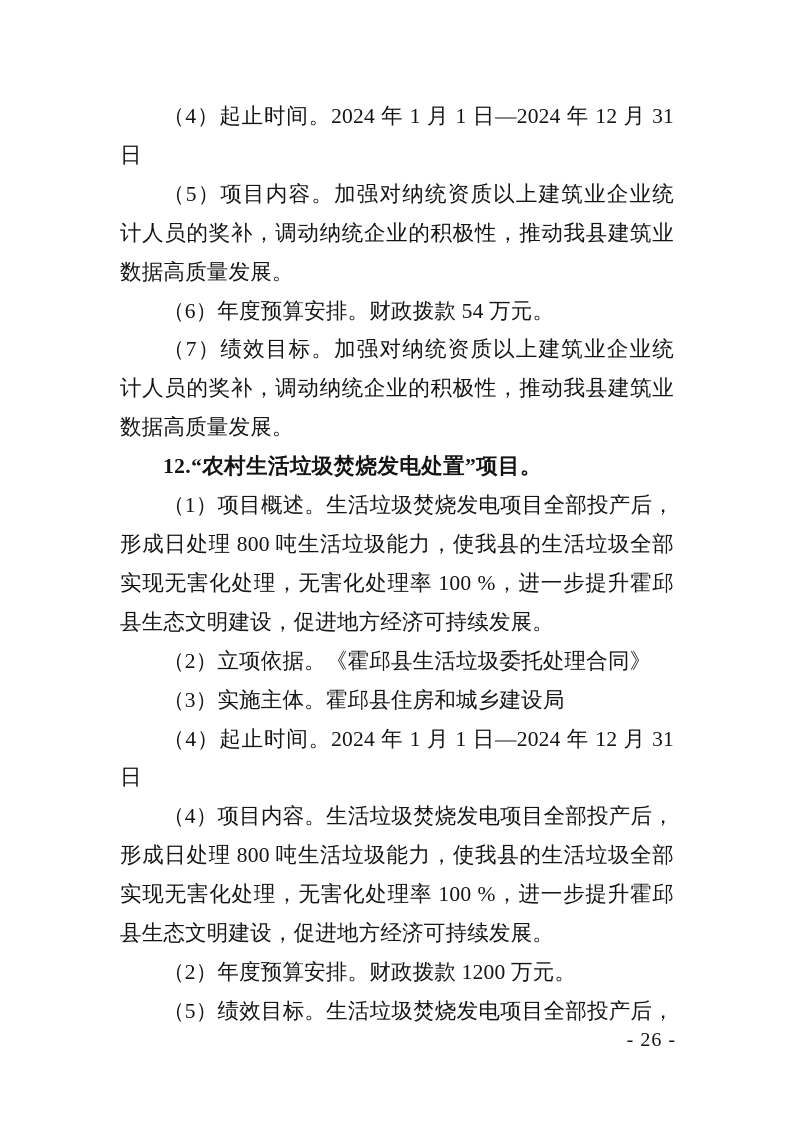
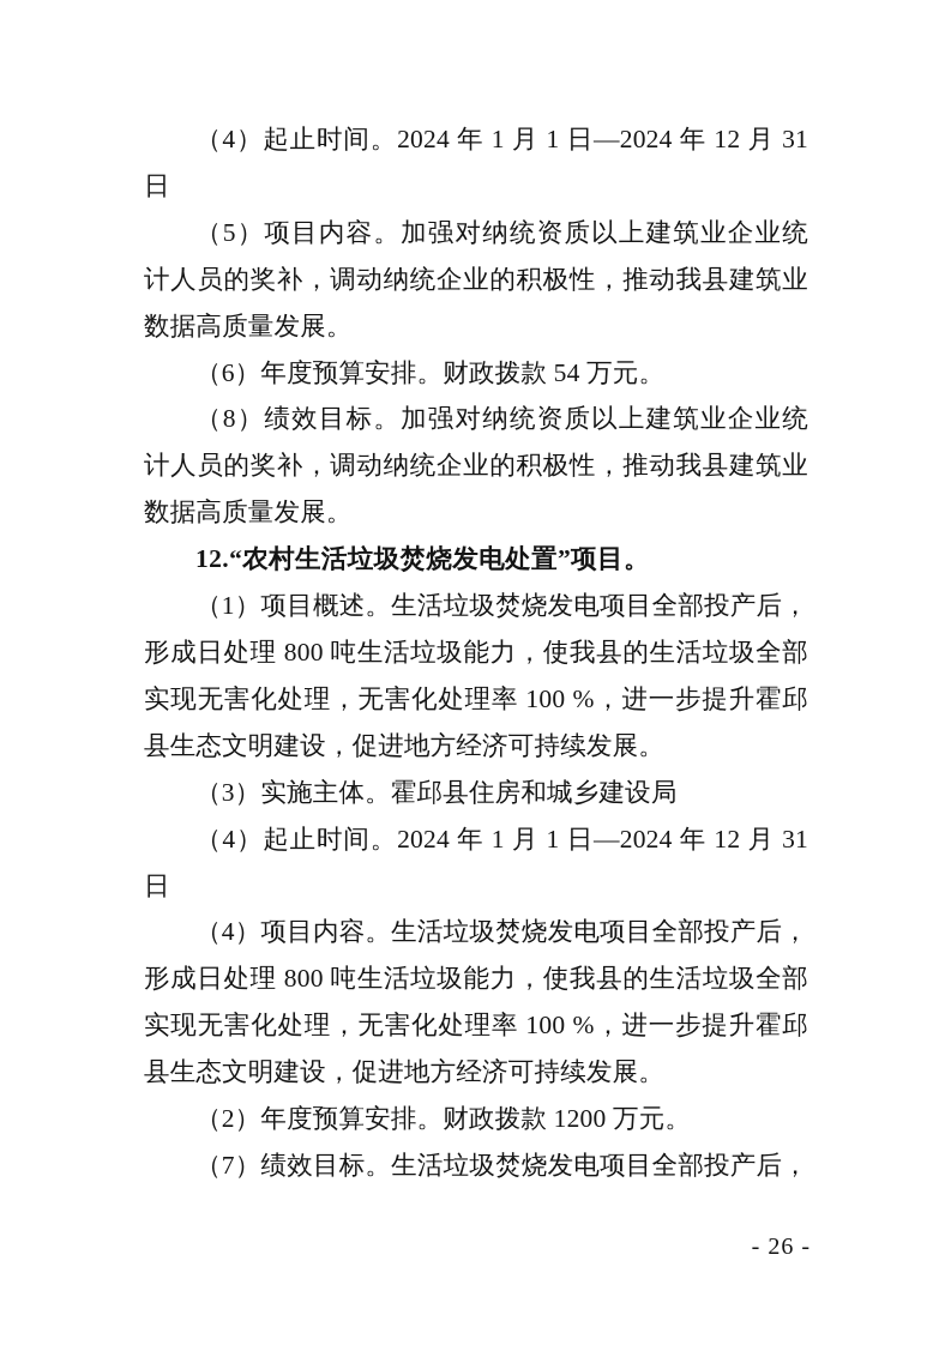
  （4）起止时间。2024 年 1 月 1 日—2024 年 12 月 31
  日
  （5）项目内容。加强对纳统资质以上建筑业企业统
  计人员的奖补，调动纳统企业的积极性，推动我县建筑业
  数据高质量发展。
  （6）年度预算安排。财政拨款 54 万元。
- （7）绩效目标。加强对纳统资质以上建筑业企业统
+ （8）绩效目标。加强对纳统资质以上建筑业企业统
  计人员的奖补，调动纳统企业的积极性，推动我县建筑业
  数据高质量发展。
  12.“农村生活垃圾焚烧发电处置”项目。
  （1）项目概述。生活垃圾焚烧发电项目全部投产后，
  形成日处理 800 吨生活垃圾能力，使我县的生活垃圾全部
  实现无害化处理，无害化处理率 100 %，进一步提升霍邱
  县生态文明建设，促进地方经济可持续发展。
- （2）立项依据。《霍邱县生活垃圾委托处理合同》
  （3）实施主体。霍邱县住房和城乡建设局
  （4）起止时间。2024 年 1 月 1 日—2024 年 12 月 31
  日
  （4）项目内容。生活垃圾焚烧发电项目全部投产后，
  形成日处理 800 吨生活垃圾能力，使我县的生活垃圾全部
  实现无害化处理，无害化处理率 100 %，进一步提升霍邱
  县生态文明建设，促进地方经济可持续发展。
  （2）年度预算安排。财政拨款 1200 万元。
- （5）绩效目标。生活垃圾焚烧发电项目全部投产后，
+ （7）绩效目标。生活垃圾焚烧发电项目全部投产后，
  - 26 -
